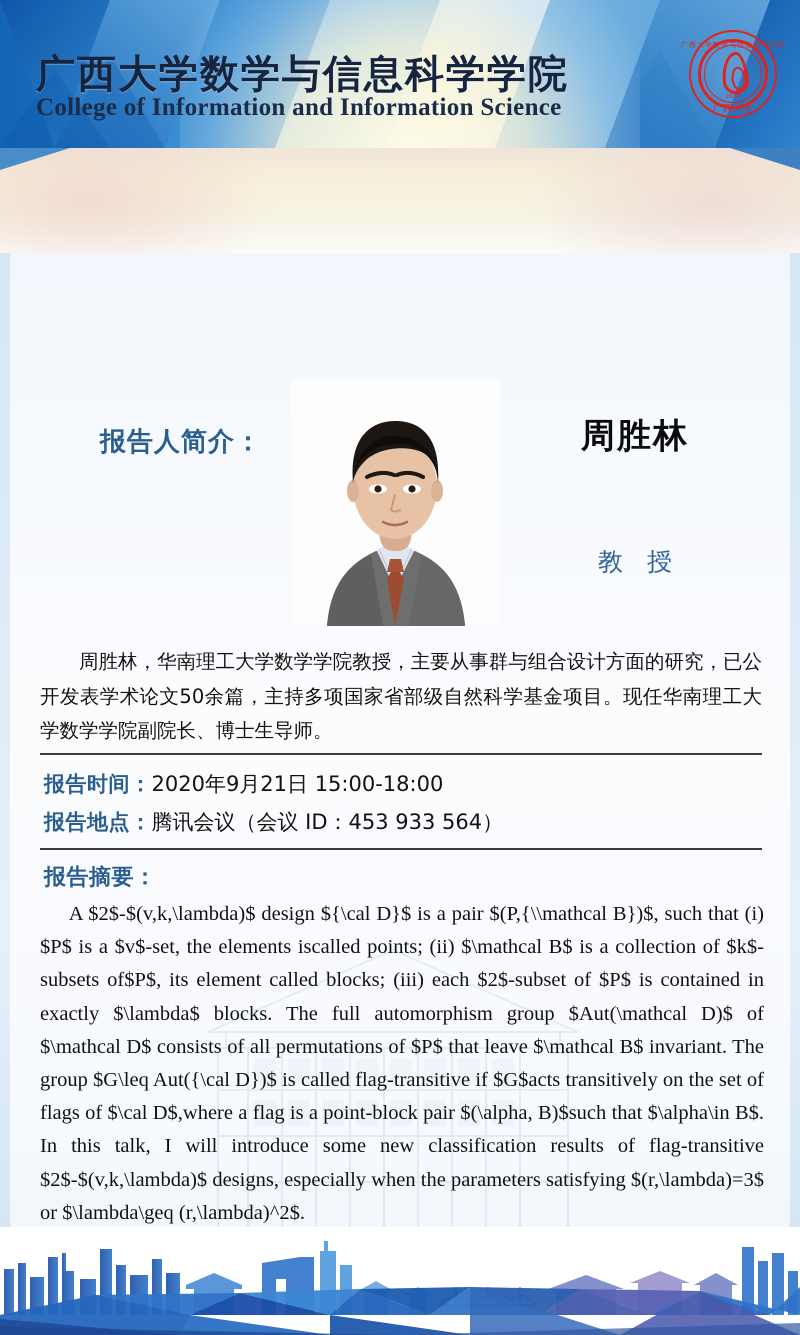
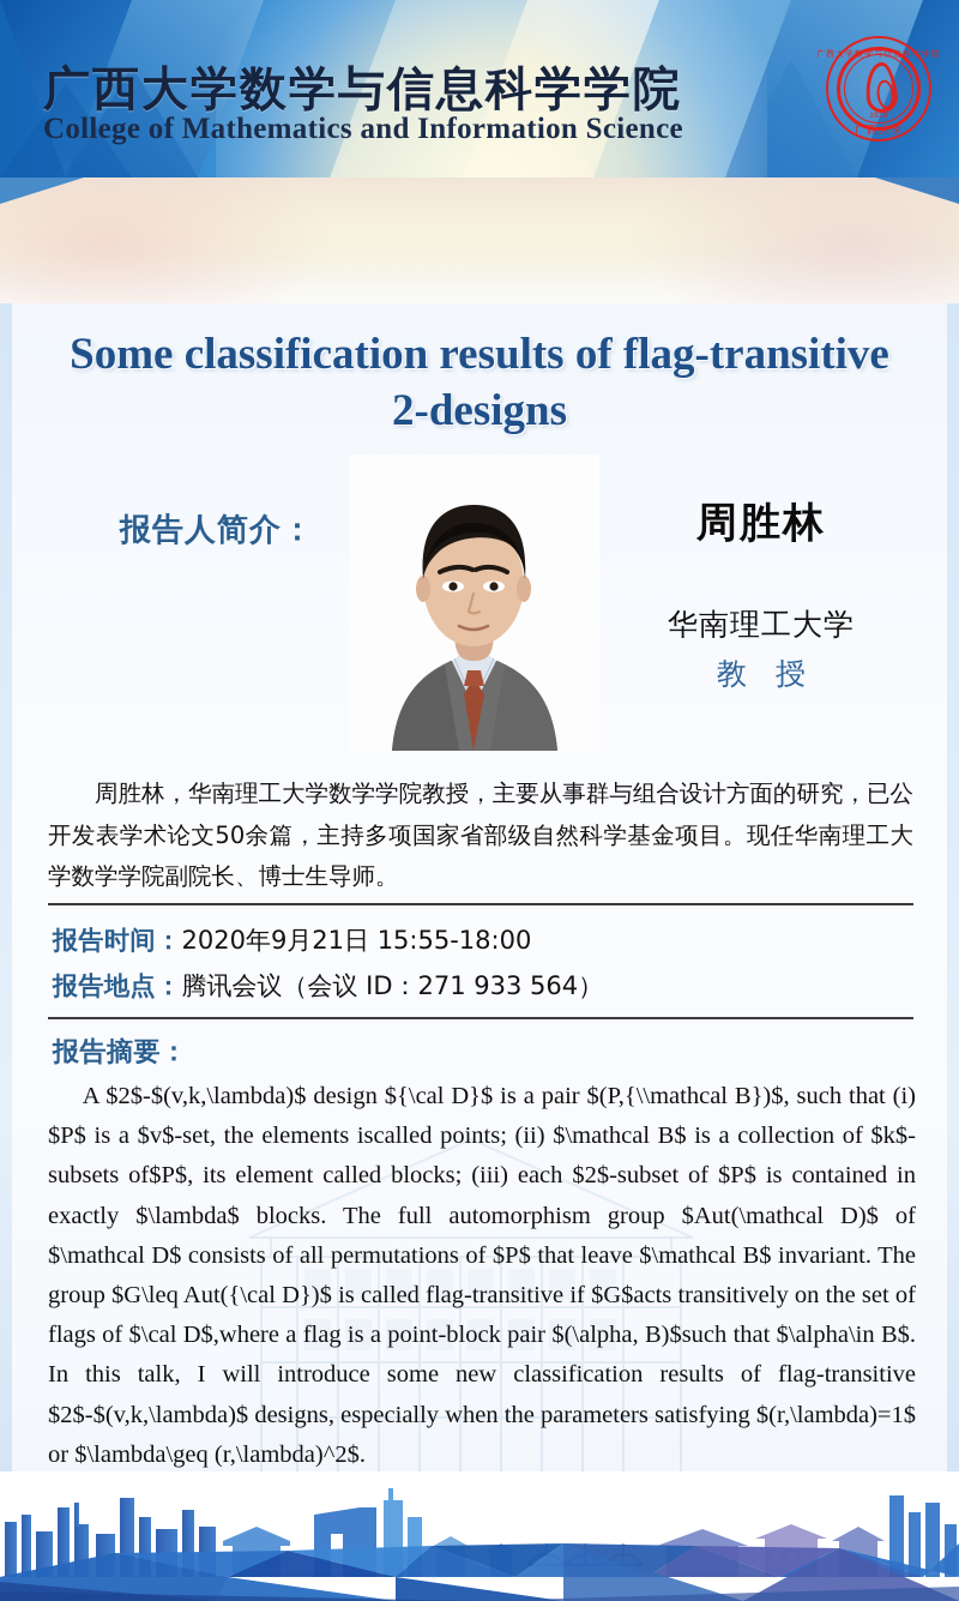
  广西大学数学与信息科学学院
- College of Information and Information Science
+ College of Mathematics and Information Science
  广西大学数学与信息科学学院
  广西大学
+ Some classification results of flag-transitive 2-designs
  报告人简介：
  周胜林
+ 华南理工大学
  教 授
  周胜林，华南理工大学数学学院教授，主要从事群与组合设计方面的研究，已公开发表学术论文50余篇，主持多项国家省部级自然科学基金项目。现任华南理工大学数学学院副院长、博士生导师。
- 报告时间：2020年9月21日 15:00-18:00
+ 报告时间：2020年9月21日 15:55-18:00
- 报告地点：腾讯会议（会议 ID：453 933 564）
+ 报告地点：腾讯会议（会议 ID：271 933 564）
  报告摘要：
- A $2$-$(v,k,\lambda)$ design ${\cal D}$ is a pair $(P,{\\mathcal B})$, such that (i) $P$ is a $v$-set, the elements iscalled points; (ii) $\mathcal B$ is a collection of $k$-subsets of$P$, its element called blocks; (iii) each $2$-subset of $P$ is contained in exactly $\lambda$ blocks. The full automorphism group $Aut(\mathcal D)$ of $\mathcal D$ consists of all permutations of $P$ that leave $\mathcal B$ invariant. The group $G\leq Aut({\cal D})$ is called flag-transitive if $G$acts transitively on the set of flags of $\cal D$,where a flag is a point-block pair $(\alpha, B)$such that $\alpha\in B$. In this talk, I will introduce some new classification results of flag-transitive $2$-$(v,k,\lambda)$ designs, especially when the parameters satisfying $(r,\lambda)=3$ or $\lambda\geq (r,\lambda)^2$.
+ A $2$-$(v,k,\lambda)$ design ${\cal D}$ is a pair $(P,{\\mathcal B})$, such that (i) $P$ is a $v$-set, the elements iscalled points; (ii) $\mathcal B$ is a collection of $k$-subsets of$P$, its element called blocks; (iii) each $2$-subset of $P$ is contained in exactly $\lambda$ blocks. The full automorphism group $Aut(\mathcal D)$ of $\mathcal D$ consists of all permutations of $P$ that leave $\mathcal B$ invariant. The group $G\leq Aut({\cal D})$ is called flag-transitive if $G$acts transitively on the set of flags of $\cal D$,where a flag is a point-block pair $(\alpha, B)$such that $\alpha\in B$. In this talk, I will introduce some new classification results of flag-transitive $2$-$(v,k,\lambda)$ designs, especially when the parameters satisfying $(r,\lambda)=1$ or $\lambda\geq (r,\lambda)^2$.
